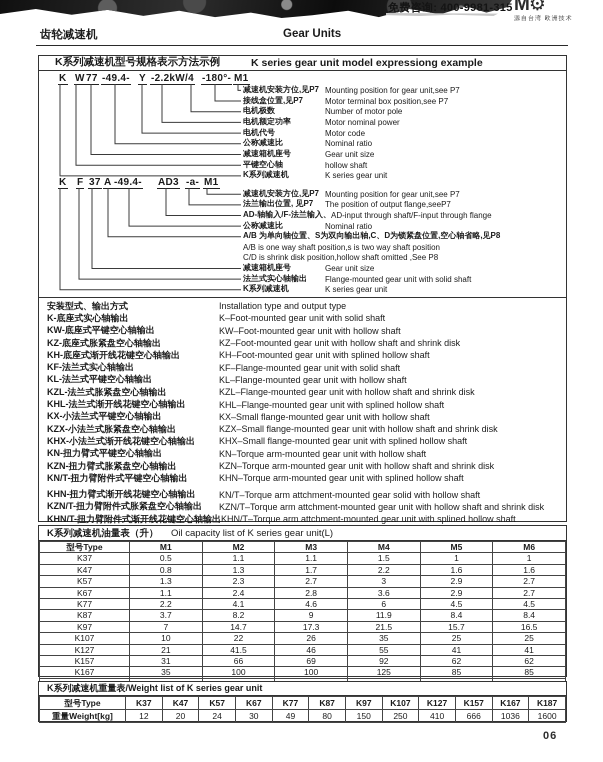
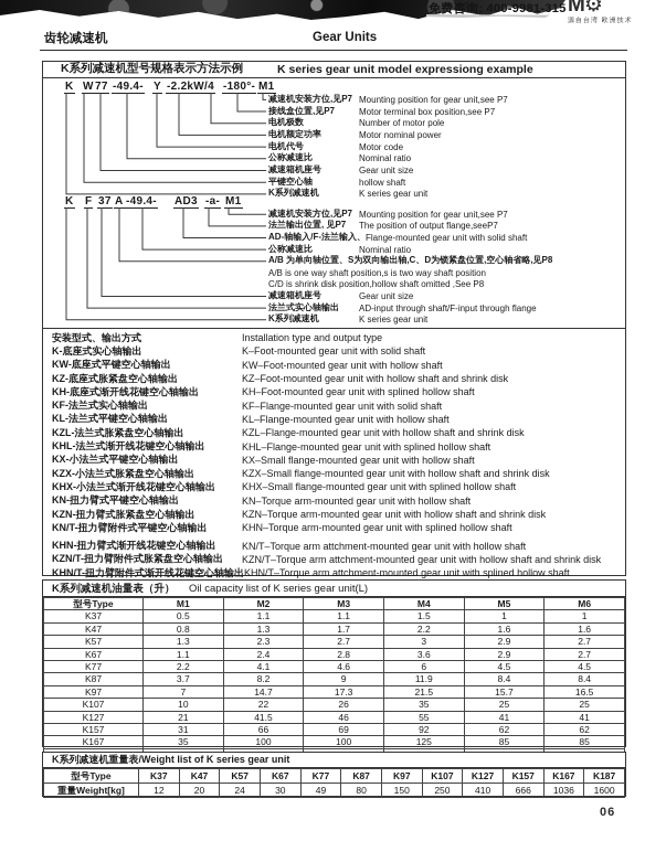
  免费咨询: 400-9981-315
  M⚙
  齿轮减速机
  Gear Units
  K系列减速机型号规格表示方法示例
  K series gear unit model expressiong example
  K
  W
  77
  -49.4-
  Y
  -2.2kW/4
  -180°-
  M1
  减速机安装方位,见P7
  Mounting position for gear unit,see P7
  接线盒位置,见P7
  Motor terminal box position,see P7
  电机极数
  Number of motor pole
  电机额定功率
  Motor nominal power
  电机代号
  Motor code
  公称减速比
  Nominal ratio
  减速箱机座号
  Gear unit size
  平键空心轴
  hollow shaft
  K系列减速机
  K series gear unit
  K
  F
  37
  A
  -49.4-
  AD3
  -a-
  M1
  减速机安装方位,见P7
  Mounting position for gear unit,see P7
  法兰输出位置, 见P7
  The position of output flange,seeP7
  AD-轴输入/F-法兰输入、
- AD-input through shaft/F-input through flange
+ Flange-mounted gear unit with solid shaft
  公称减速比
  Nominal ratio
  A/B 为单向轴位置、S为双向输出轴,C、D为锁紧盘位置,空心轴省略,见P8
  A/B is one way shaft position,s is two way shaft position
  C/D is shrink disk position,hollow shaft omitted ,See P8
  减速箱机座号
  Gear unit size
  法兰式实心轴输出
- Flange-mounted gear unit with solid shaft
+ AD-input through shaft/F-input through flange
  K系列减速机
  K series gear unit
  安装型式、输出方式
  Installation type and output type
  K-底座式实心轴输出
  K–Foot-mounted gear unit with solid shaft
  KW-底座式平键空心轴输出
  KW–Foot-mounted gear unit with hollow shaft
  KZ-底座式胀紧盘空心轴输出
  KZ–Foot-mounted gear unit with hollow shaft and shrink disk
  KH-底座式渐开线花键空心轴输出
  KH–Foot-mounted gear unit with splined hollow shaft
  KF-法兰式实心轴输出
  KF–Flange-mounted gear unit with solid shaft
  KL-法兰式平键空心轴输出
  KL–Flange-mounted gear unit with hollow shaft
  KZL-法兰式胀紧盘空心轴输出
  KZL–Flange-mounted gear unit with hollow shaft and shrink disk
  KHL-法兰式渐开线花键空心轴输出
  KHL–Flange-mounted gear unit with splined hollow shaft
  KX-小法兰式平键空心轴输出
  KX–Small flange-mounted gear unit with hollow shaft
  KZX-小法兰式胀紧盘空心轴输出
  KZX–Small flange-mounted gear unit with hollow shaft and shrink disk
  KHX-小法兰式渐开线花键空心轴输出
  KHX–Small flange-mounted gear unit with splined hollow shaft
  KN-扭力臂式平键空心轴输出
  KN–Torque arm-mounted gear unit with hollow shaft
  KZN-扭力臂式胀紧盘空心轴输出
  KZN–Torque arm-mounted gear unit with hollow shaft and shrink disk
  KN/T-扭力臂附件式平键空心轴输出
  KHN–Torque arm-mounted gear unit with splined hollow shaft
  KHN-扭力臂式渐开线花键空心轴输出
- KN/T–Torque arm attchment-mounted gear solid with hollow shaft
+ KN/T–Torque arm attchment-mounted gear unit with hollow shaft
  KZN/T-扭力臂附件式胀紧盘空心轴输出
  KZN/T–Torque arm attchment-mounted gear unit with hollow shaft and shrink disk
  KHN/T-扭力臂附件式渐开线花键空心轴输出
  KHN/T–Torque arm attchment-mounted gear unit with splined hollow shaft
  K系列减速机油量表（升）
  Oil capacity list of K series gear unit(L)
  型号Type	M1	M2	M3	M4	M5	M6
  K37	0.5	1.1	1.1	1.5	1	1
  K47	0.8	1.3	1.7	2.2	1.6	1.6
  K57	1.3	2.3	2.7	3	2.9	2.7
  K67	1.1	2.4	2.8	3.6	2.9	2.7
  K77	2.2	4.1	4.6	6	4.5	4.5
  K87	3.7	8.2	9	11.9	8.4	8.4
  K97	7	14.7	17.3	21.5	15.7	16.5
  K107	10	22	26	35	25	25
  K127	21	41.5	46	55	41	41
  K157	31	66	69	92	62	62
  K167	35	100	100	125	85	85
  K系列减速机重量表/Weight list of K series gear unit
  型号Type	K37	K47	K57	K67	K77	K87	K97	K107	K127	K157	K167	K187
  重量Weight[kg]	12	20	24	30	49	80	150	250	410	666	1036	1600
  06
